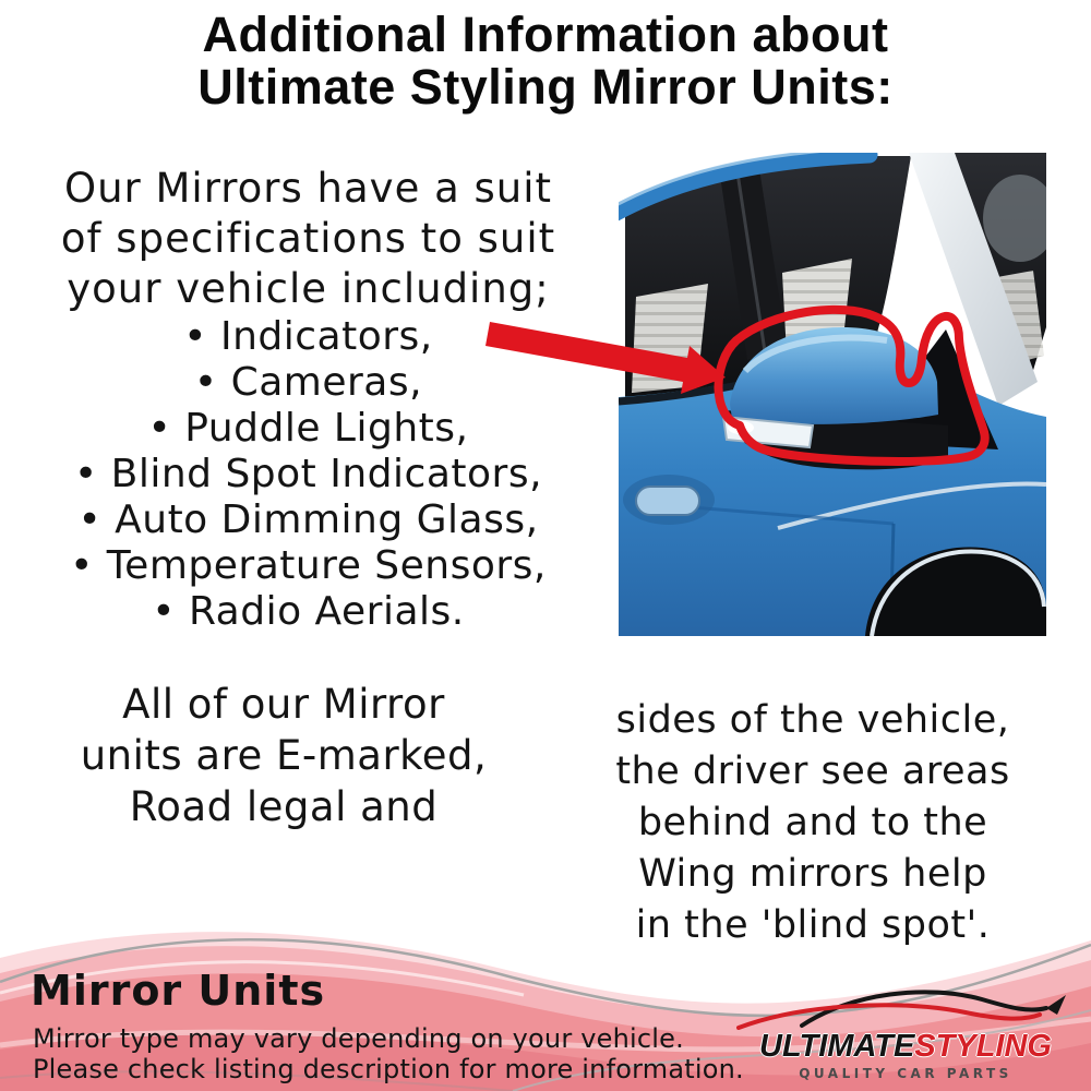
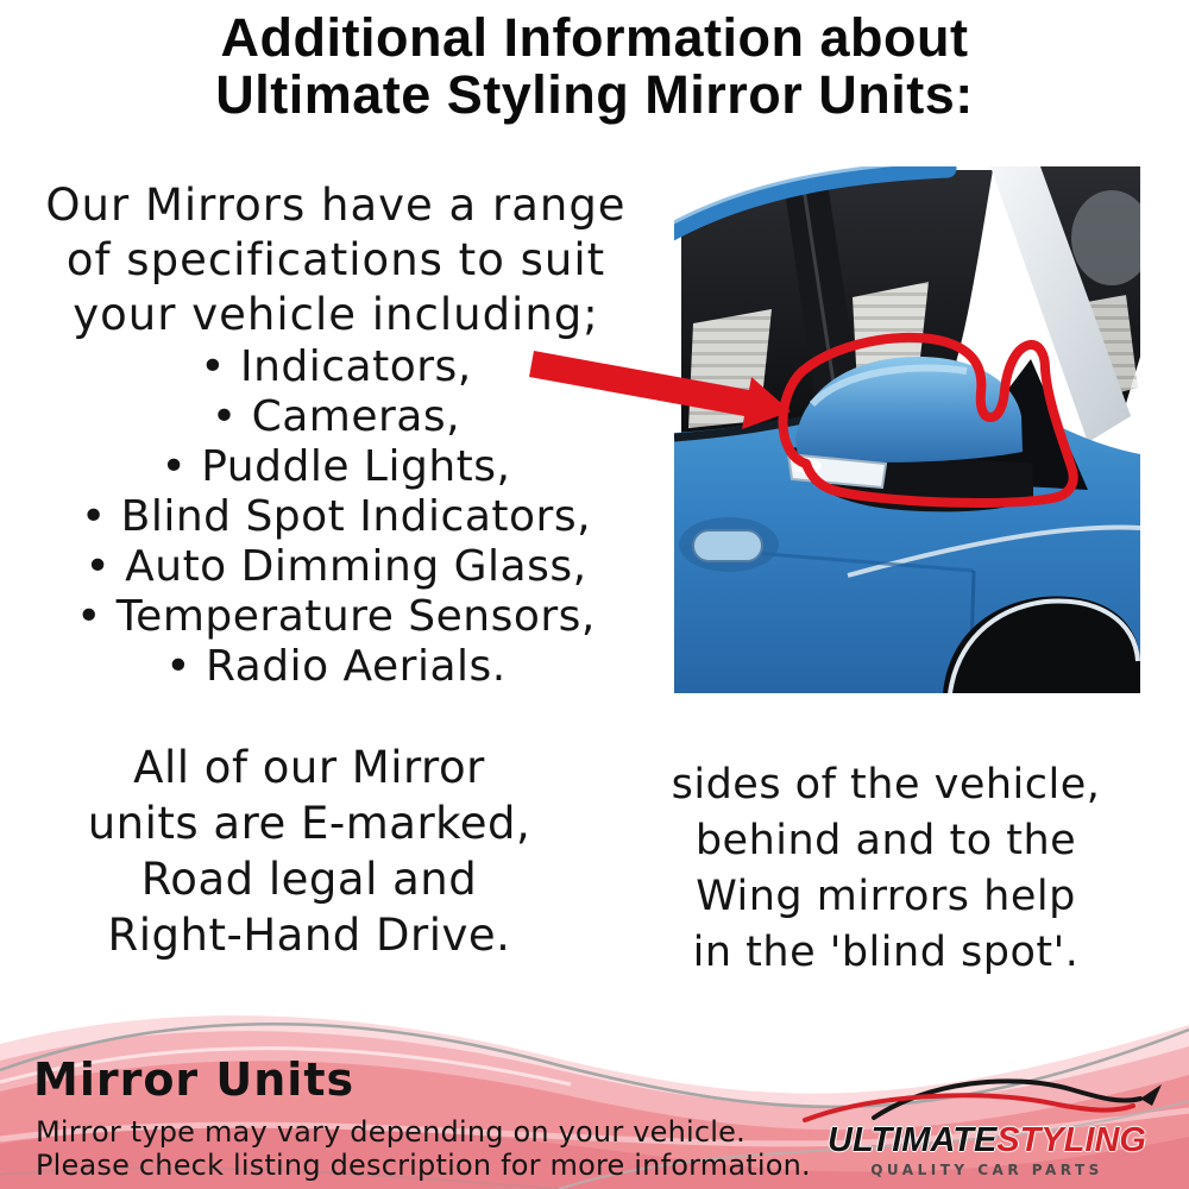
  Additional Information about
  Ultimate Styling Mirror Units:
- Our Mirrors have a suit
+ Our Mirrors have a range
  of specifications to suit
  your vehicle including;
  Indicators,
  Cameras,
  Puddle Lights,
  Blind Spot Indicators,
  Auto Dimming Glass,
  Temperature Sensors,
  Radio Aerials.
  All of our Mirror
  units are E-marked,
  Road legal and
+ Right-Hand Drive.
  sides of the vehicle,
- the driver see areas
  behind and to the
  Wing mirrors help
  in the 'blind spot'.
  Mirror Units
  Mirror type may vary depending on your vehicle.
  Please check listing description for more information.
  ULTIMATESTYLING
  QUALITY CAR PARTS
